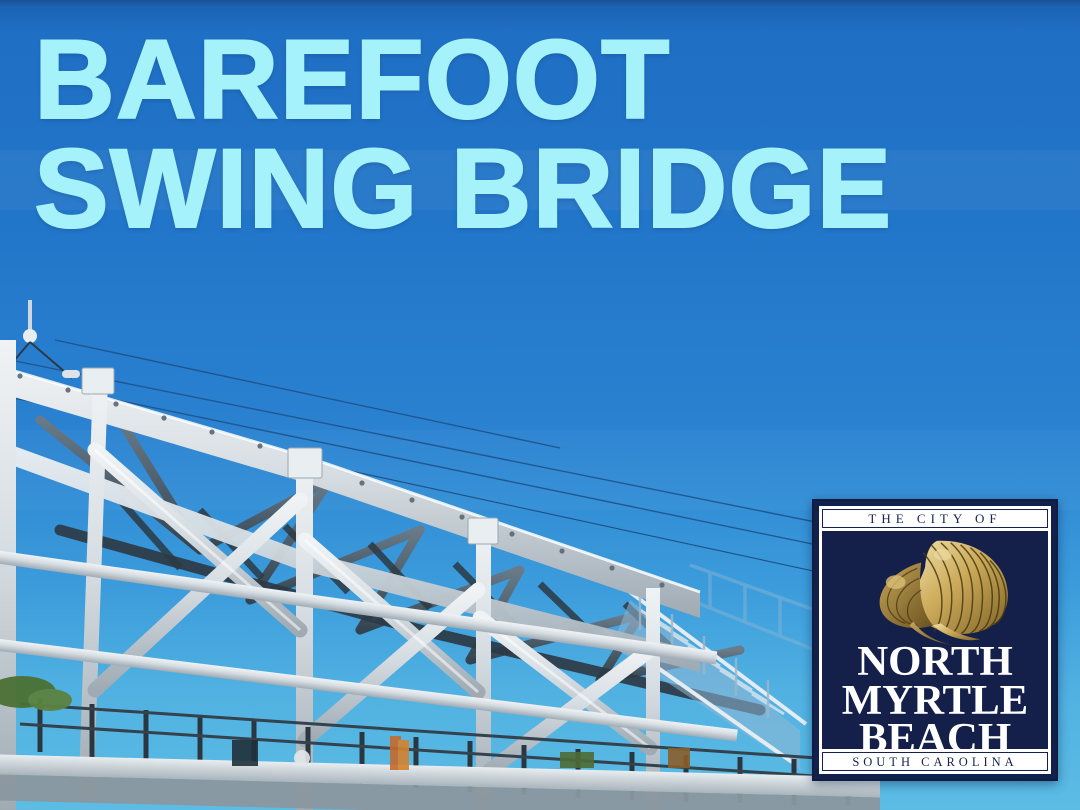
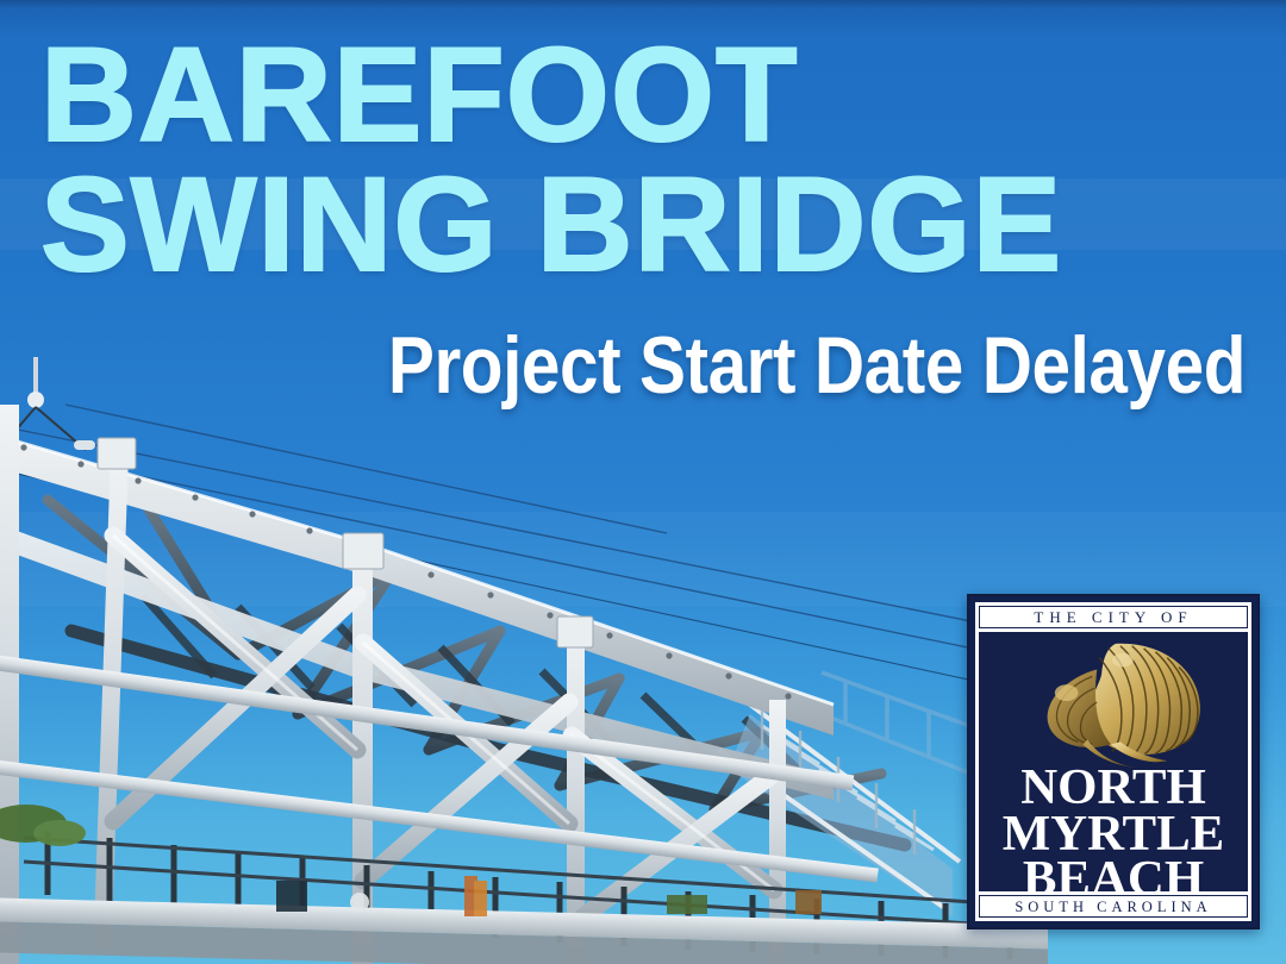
  BAREFOOT
  SWING BRIDGE
+ Project Start Date Delayed
  THE CITY OF
  NORTH
  MYRTLE
  BEACH
  SOUTH CAROLINA
